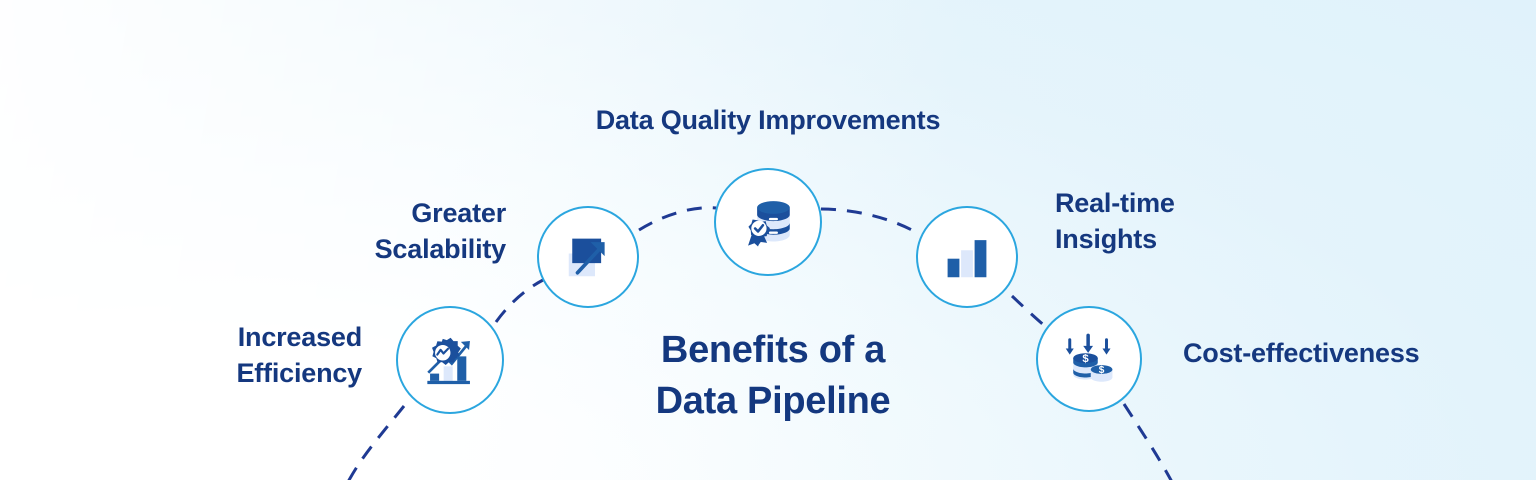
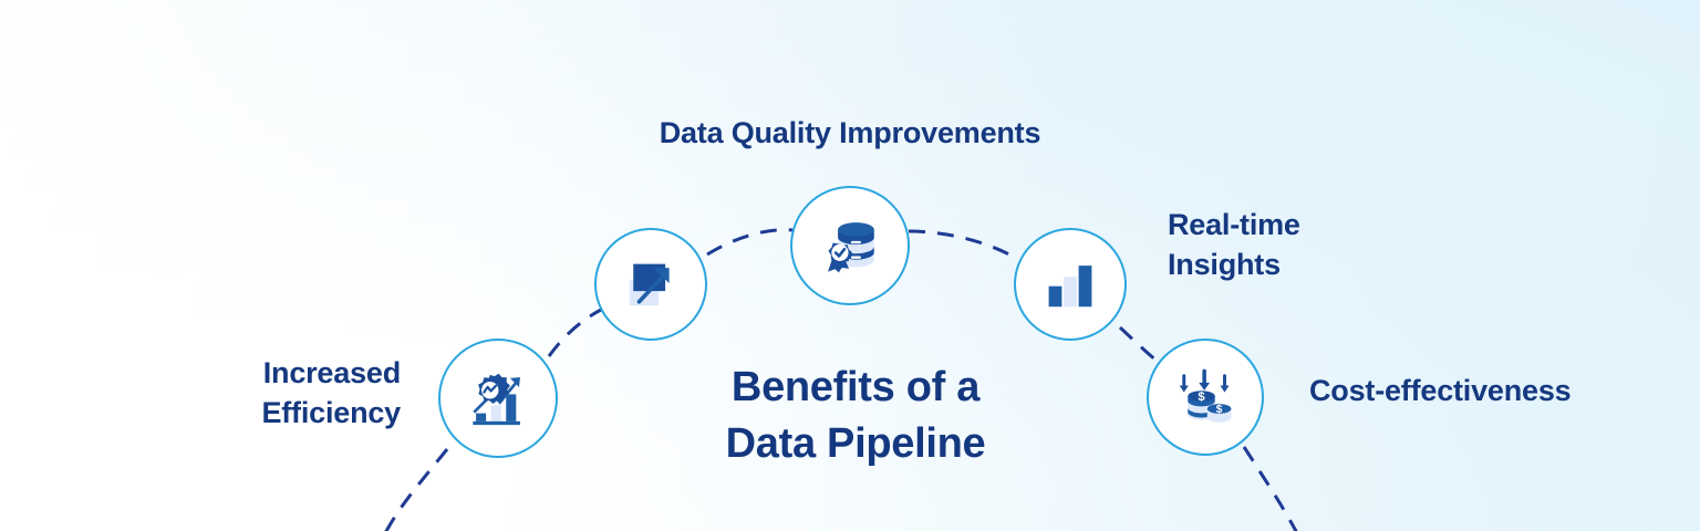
  Increased
  Efficiency
- Greater
- Scalability
  Data Quality Improvements
  Real-time
  Insights
  $
  $
  Cost-effectiveness
  Benefits of a
  Data Pipeline
